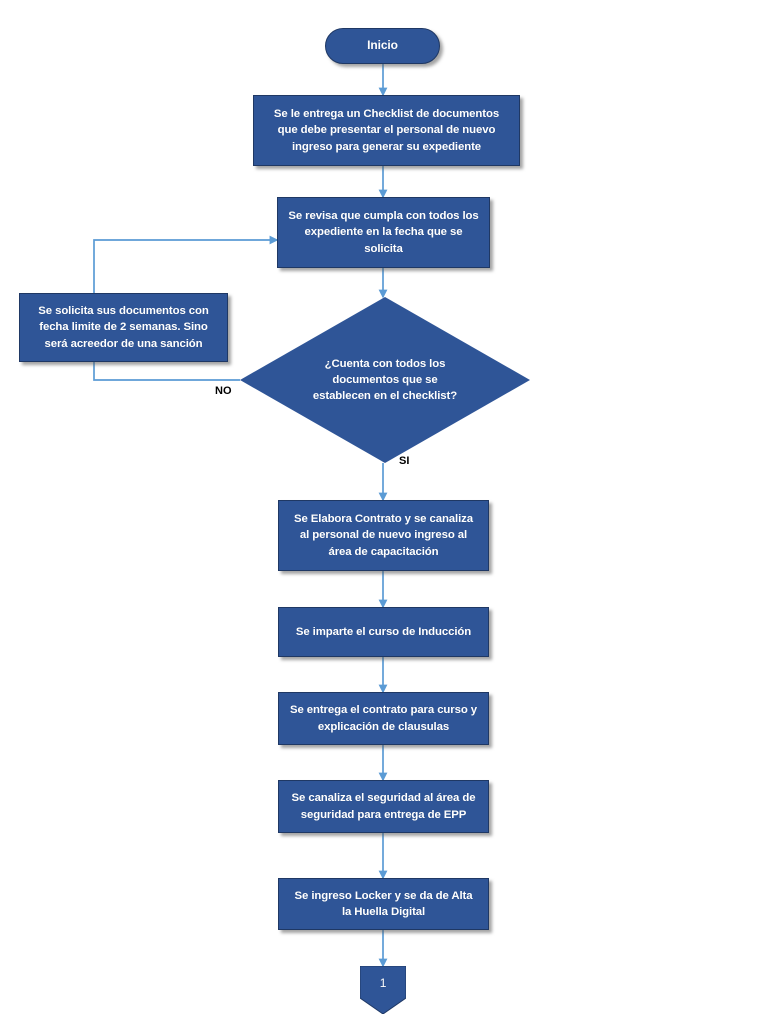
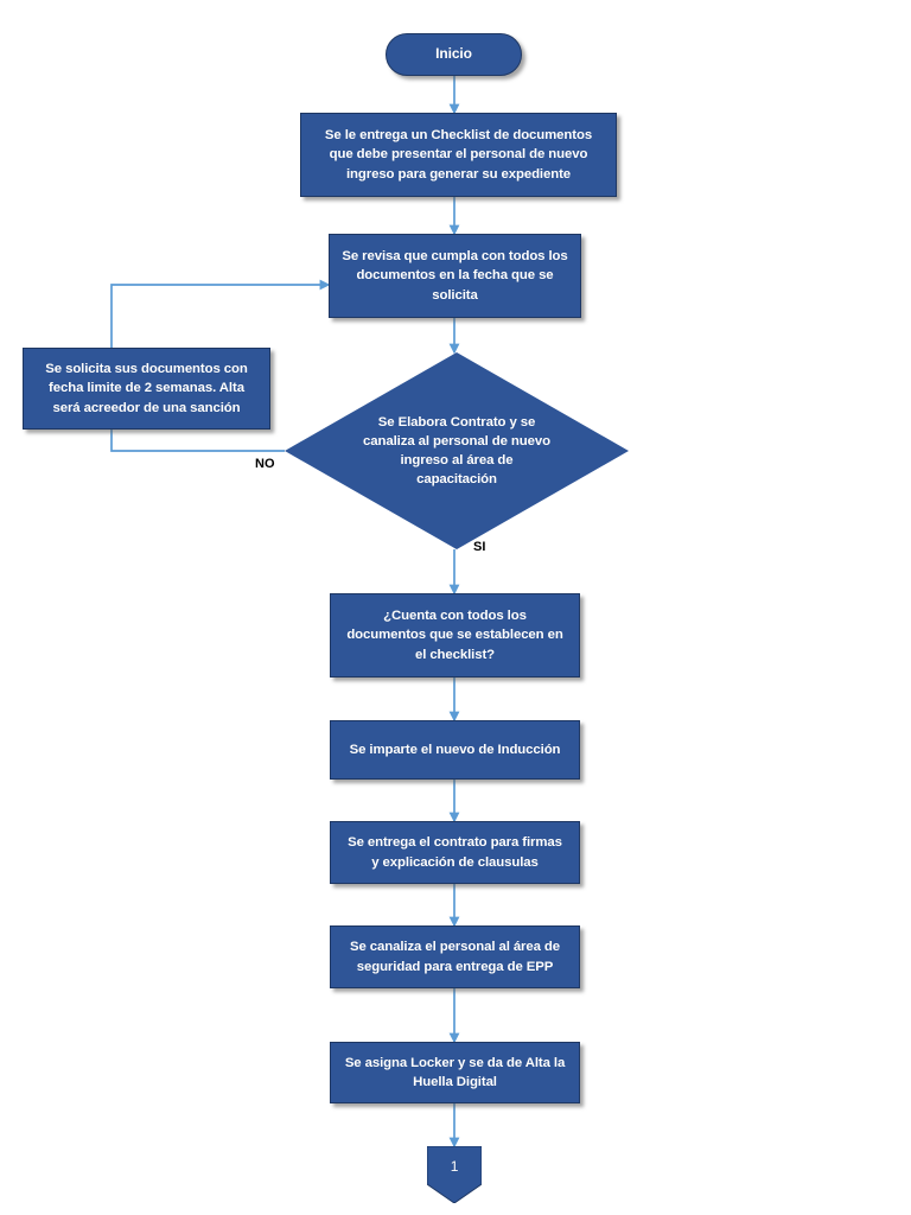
  Inicio
  Se le entrega un Checklist de documentos que debe presentar el personal de nuevo ingreso para generar su expediente
- Se revisa que cumpla con todos los expediente en la fecha que se solicita
+ Se revisa que cumpla con todos los documentos en la fecha que se solicita
- Se solicita sus documentos con fecha limite de 2 semanas. Sino será acreedor de una sanción
+ Se solicita sus documentos con fecha limite de 2 semanas. Alta será acreedor de una sanción
- ¿Cuenta con todos los documentos que se establecen en el checklist?
+ Se Elabora Contrato y se canaliza al personal de nuevo ingreso al área de capacitación
  NO
  SI
- Se Elabora Contrato y se canaliza al personal de nuevo ingreso al área de capacitación
+ ¿Cuenta con todos los documentos que se establecen en el checklist?
- Se imparte el curso de Inducción
+ Se imparte el nuevo de Inducción
- Se entrega el contrato para curso y explicación de clausulas
+ Se entrega el contrato para firmas y explicación de clausulas
- Se canaliza el seguridad al área de seguridad para entrega de EPP
+ Se canaliza el personal al área de seguridad para entrega de EPP
- Se ingreso Locker y se da de Alta la Huella Digital
+ Se asigna Locker y se da de Alta la Huella Digital
  1
